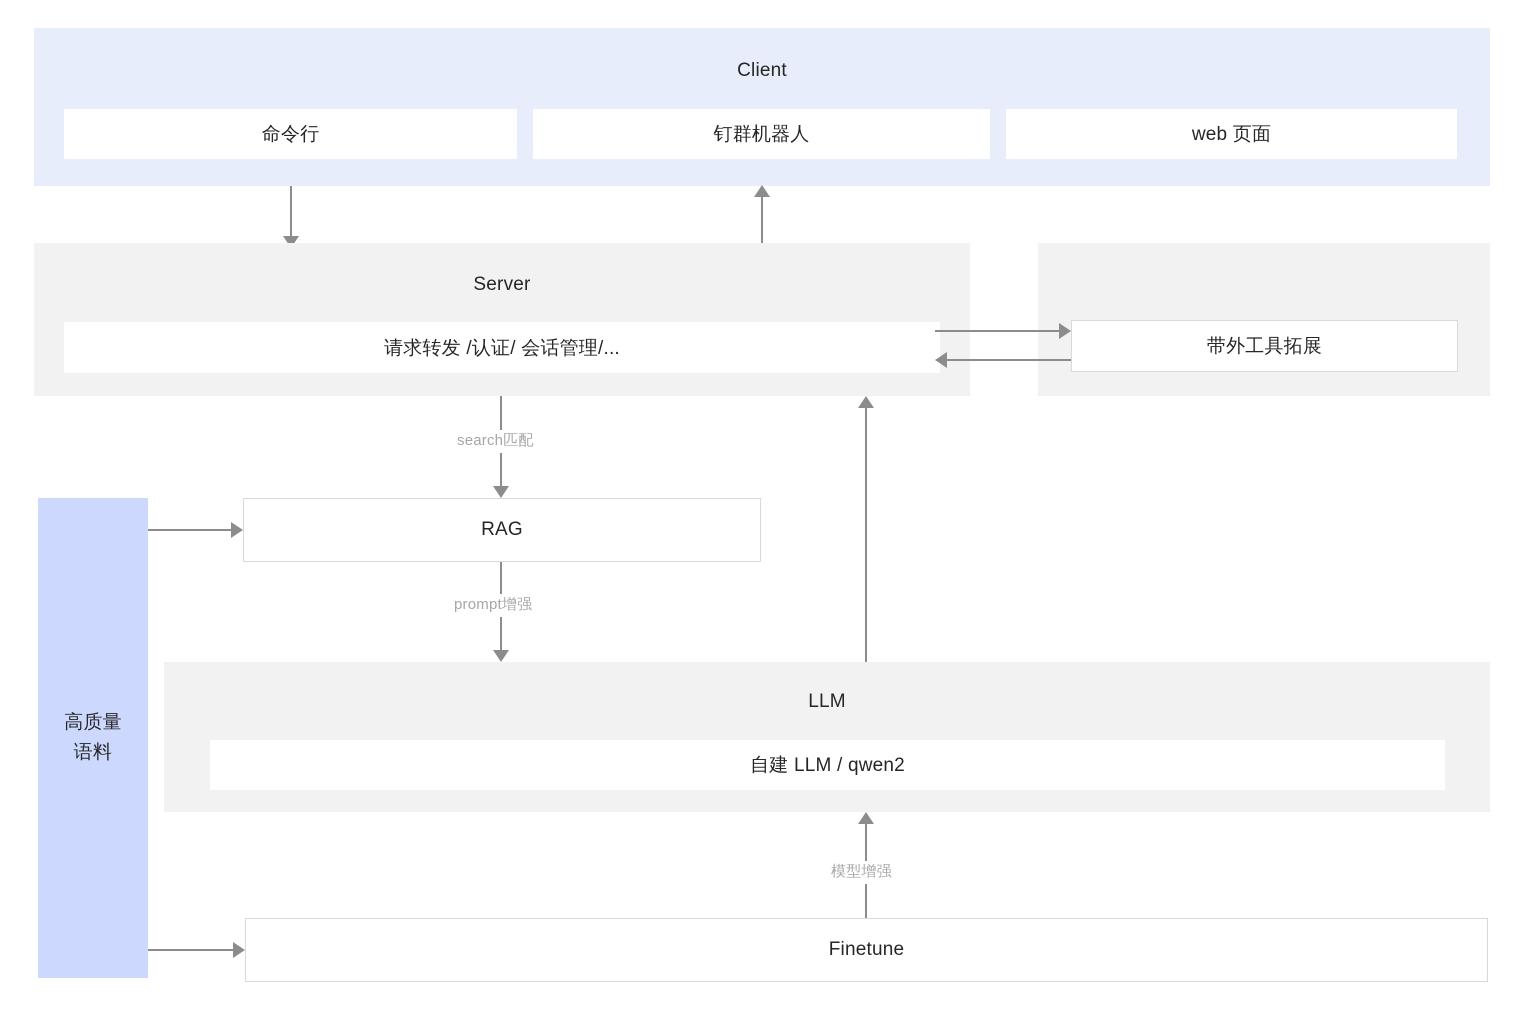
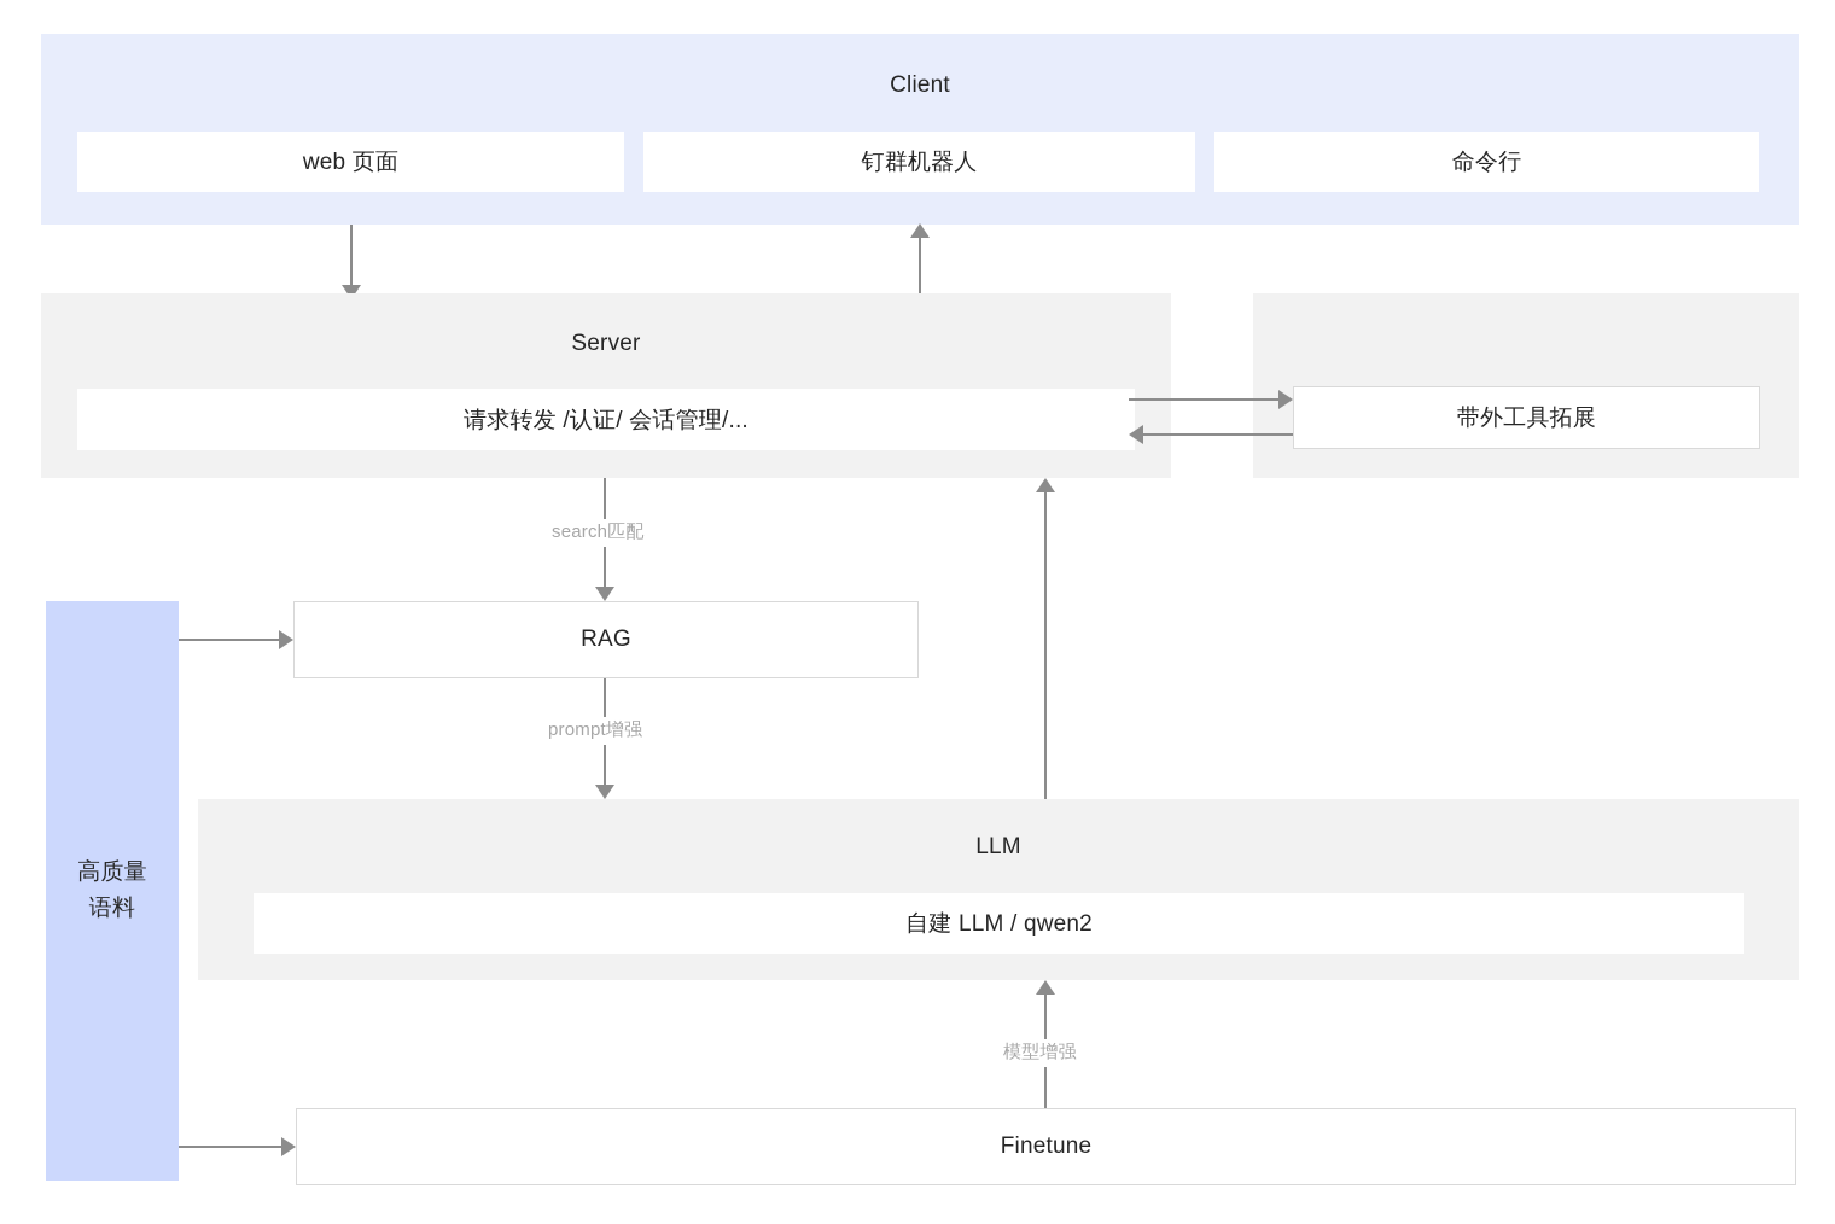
  Client
- 命令行
+ web 页面
  钉群机器人
- web 页面
+ 命令行
  Server
  请求转发 /认证/ 会话管理/...
  带外工具拓展
  search匹配
  RAG
  prompt增强
  LLM
  自建 LLM / qwen2
  模型增强
  Finetune
  高质量
  语料
